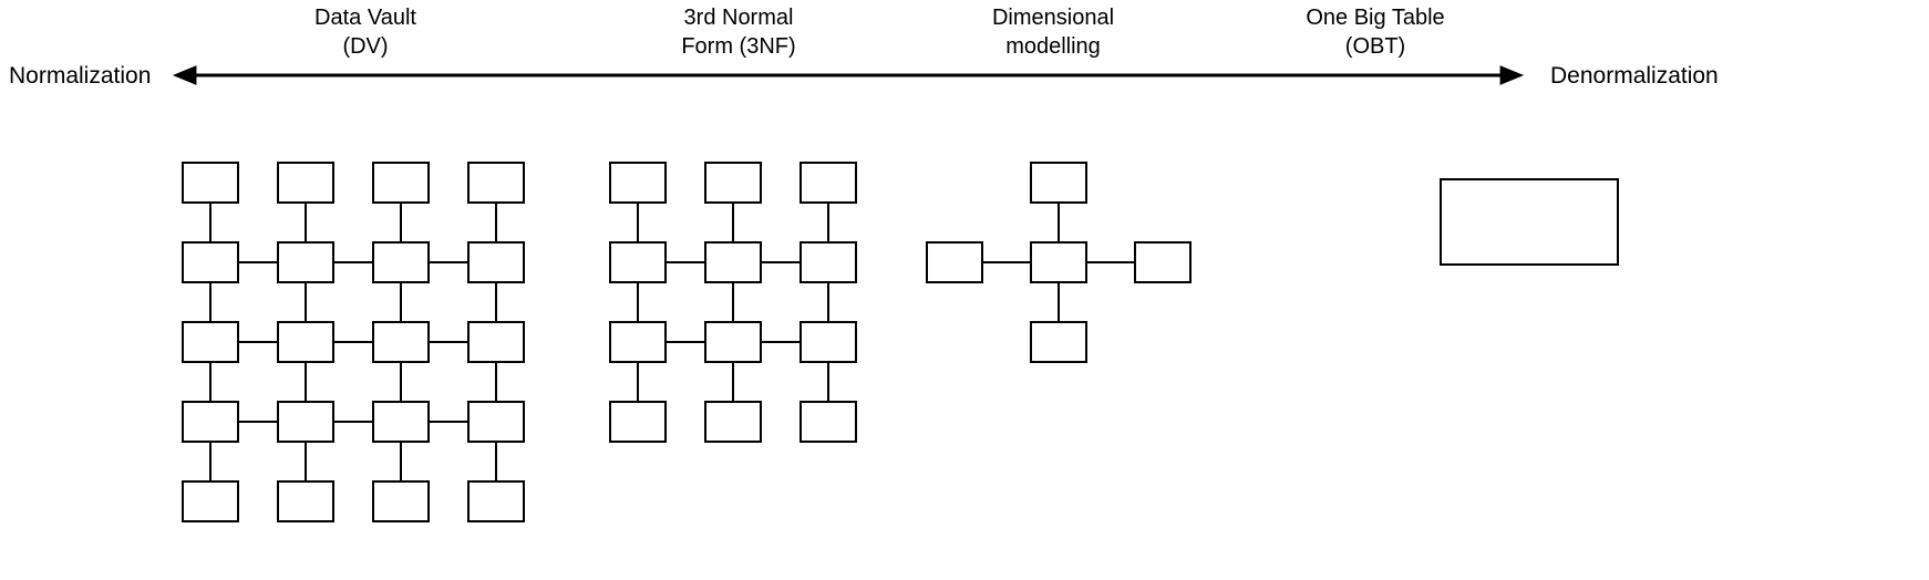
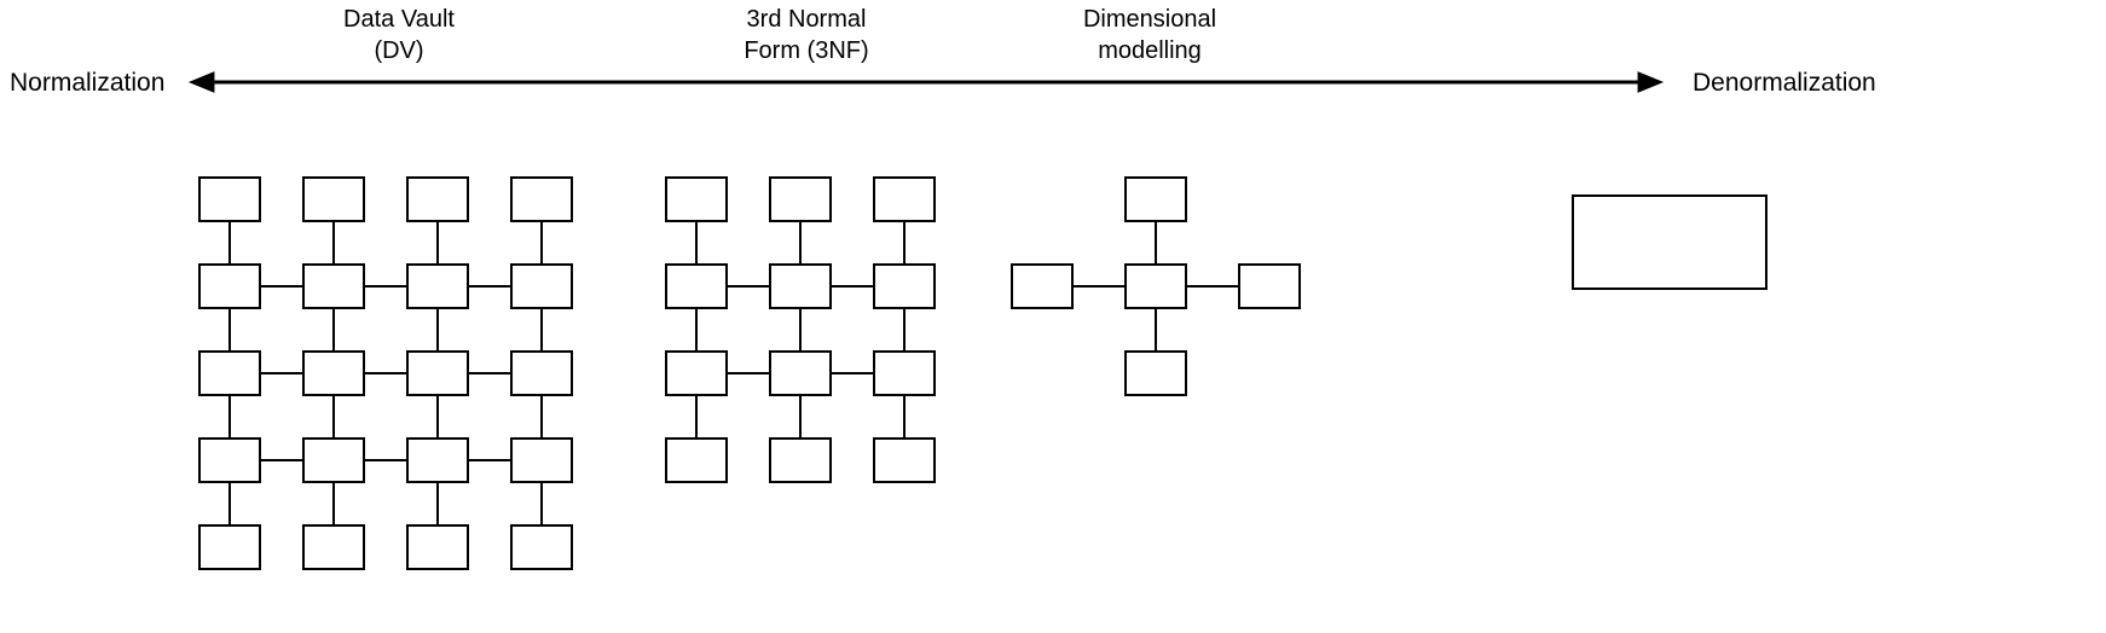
  Normalization
  Denormalization
  Data Vault
  (DV)
  3rd Normal
  Form (3NF)
  Dimensional
  modelling
- One Big Table
- (OBT)
